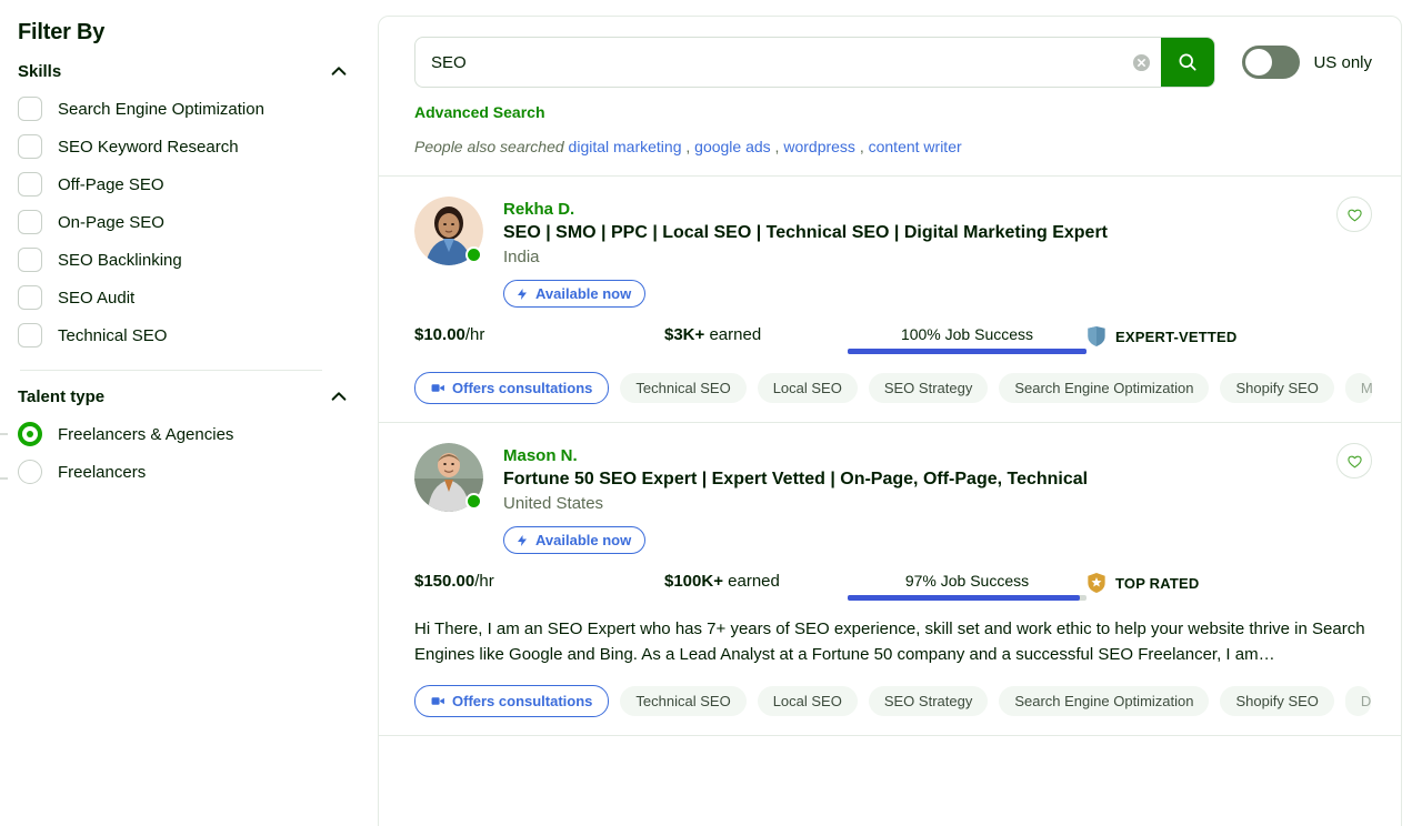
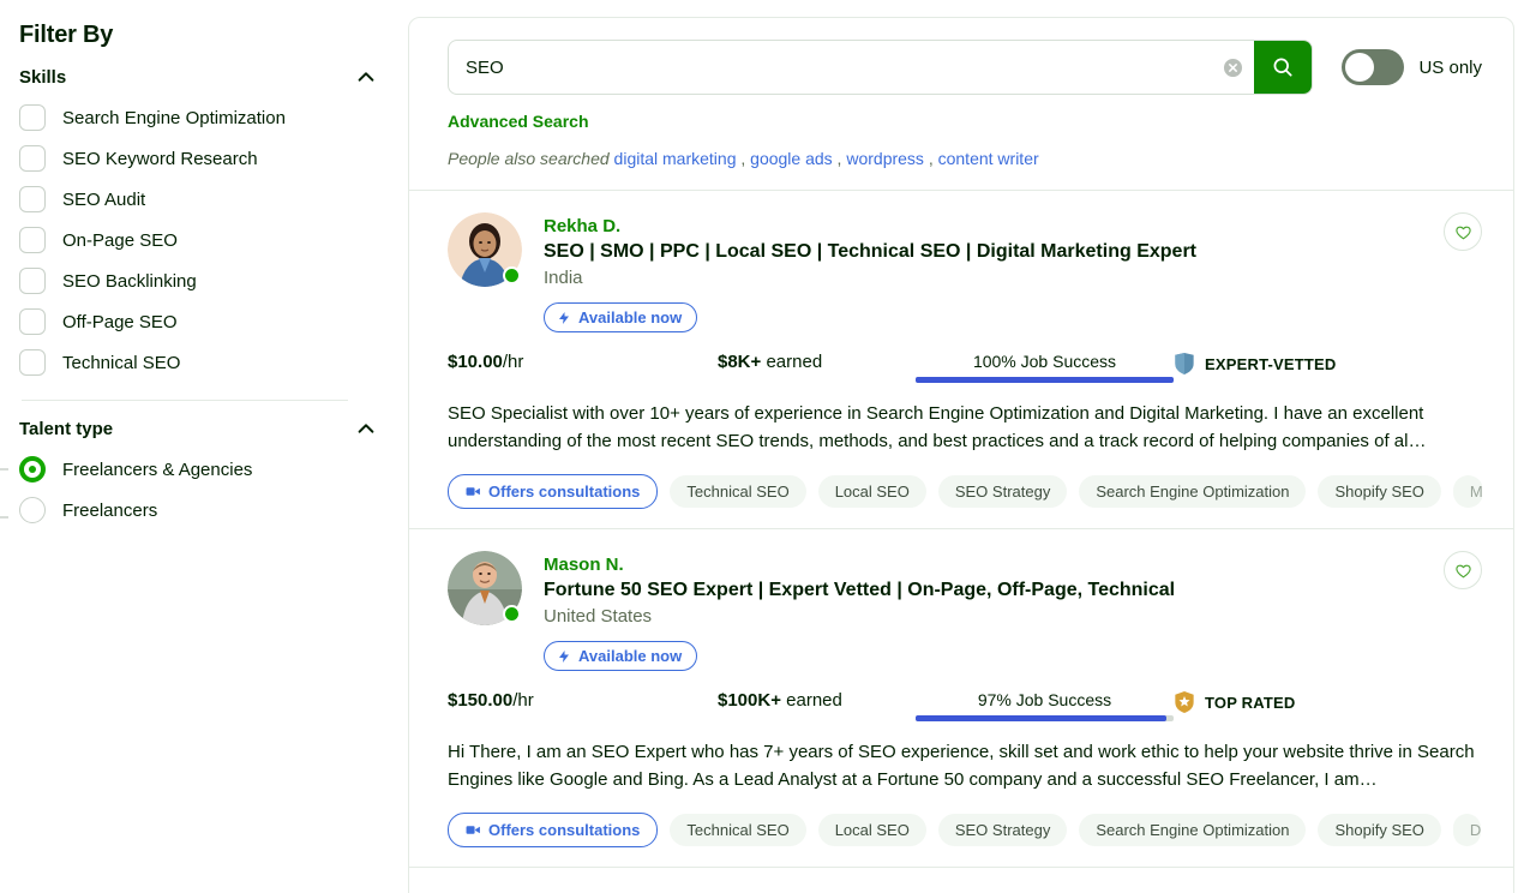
  Filter By
  Skills
  Search Engine Optimization
  SEO Keyword Research
- Off-Page SEO
+ SEO Audit
  On-Page SEO
  SEO Backlinking
- SEO Audit
+ Off-Page SEO
  Technical SEO
  Talent type
  Freelancers & Agencies
  Freelancers
  SEO
  US only
  Advanced Search
  People also searched digital marketing , google ads , wordpress , content writer
  Rekha D.
  SEO | SMO | PPC | Local SEO | Technical SEO | Digital Marketing Expert
  India
  Available now
  $10.00/hr
- $3K+ earned
+ $8K+ earned
  100% Job Success
  EXPERT-VETTED
+ SEO Specialist with over 10+ years of experience in Search Engine Optimization and Digital Marketing. I have an excellent understanding of the most recent SEO trends, methods, and best practices and a track record of helping companies of al…
  Offers consultations
  Technical SEO
  Local SEO
  SEO Strategy
  Search Engine Optimization
  Shopify SEO
  M
  Mason N.
  Fortune 50 SEO Expert | Expert Vetted | On-Page, Off-Page, Technical
  United States
  Available now
  $150.00/hr
  $100K+ earned
  97% Job Success
  TOP RATED
  Hi There, I am an SEO Expert who has 7+ years of SEO experience, skill set and work ethic to help your website thrive in Search Engines like Google and Bing. As a Lead Analyst at a Fortune 50 company and a successful SEO Freelancer, I am…
  Offers consultations
  Technical SEO
  Local SEO
  SEO Strategy
  Search Engine Optimization
  Shopify SEO
  D
